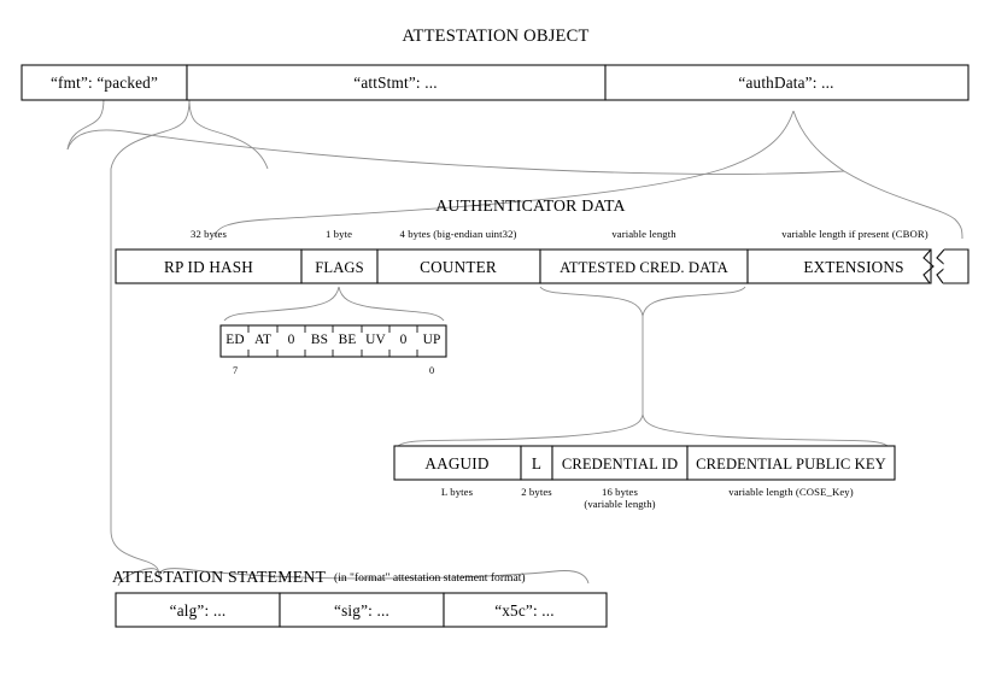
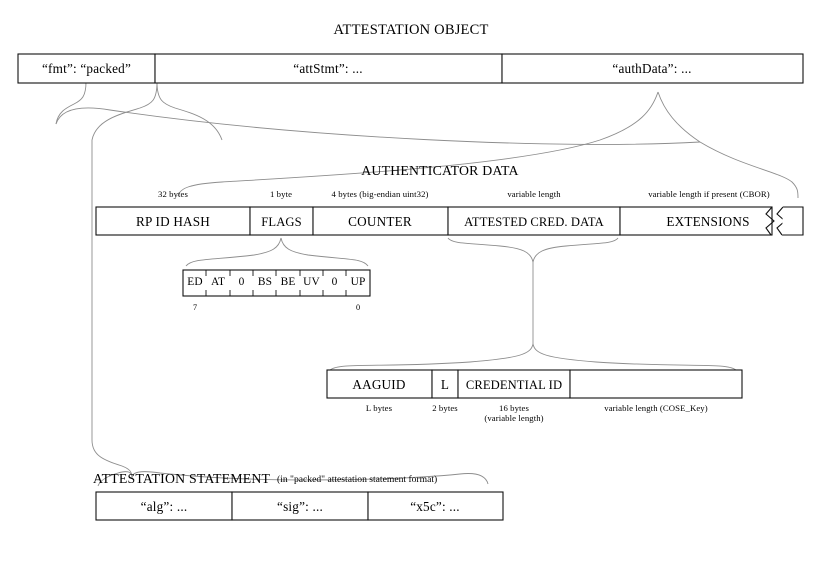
  ATTESTATION OBJECT
  “fmt”: “packed”
  “attStmt”: ...
  “authData”: ...
  AUTHENTICATOR DATA
  32 bytes
  1 byte
  4 bytes (big-endian uint32)
  variable length
  variable length if present (CBOR)
  RP ID HASH
  FLAGS
  COUNTER
  ATTESTED CRED. DATA
  EXTENSIONS
  ED
  AT
  0
  BS
  BE
  UV
  0
  UP
  7
  0
  AAGUID
  L
  CREDENTIAL ID
- CREDENTIAL PUBLIC KEY
  L bytes
  2 bytes
  16 bytes
  (variable length)
  variable length (COSE_Key)
  ATTESTATION STATEMENT
- (in "format" attestation statement format)
+ (in "packed" attestation statement format)
  “alg”: ...
  “sig”: ...
  “x5c”: ...
